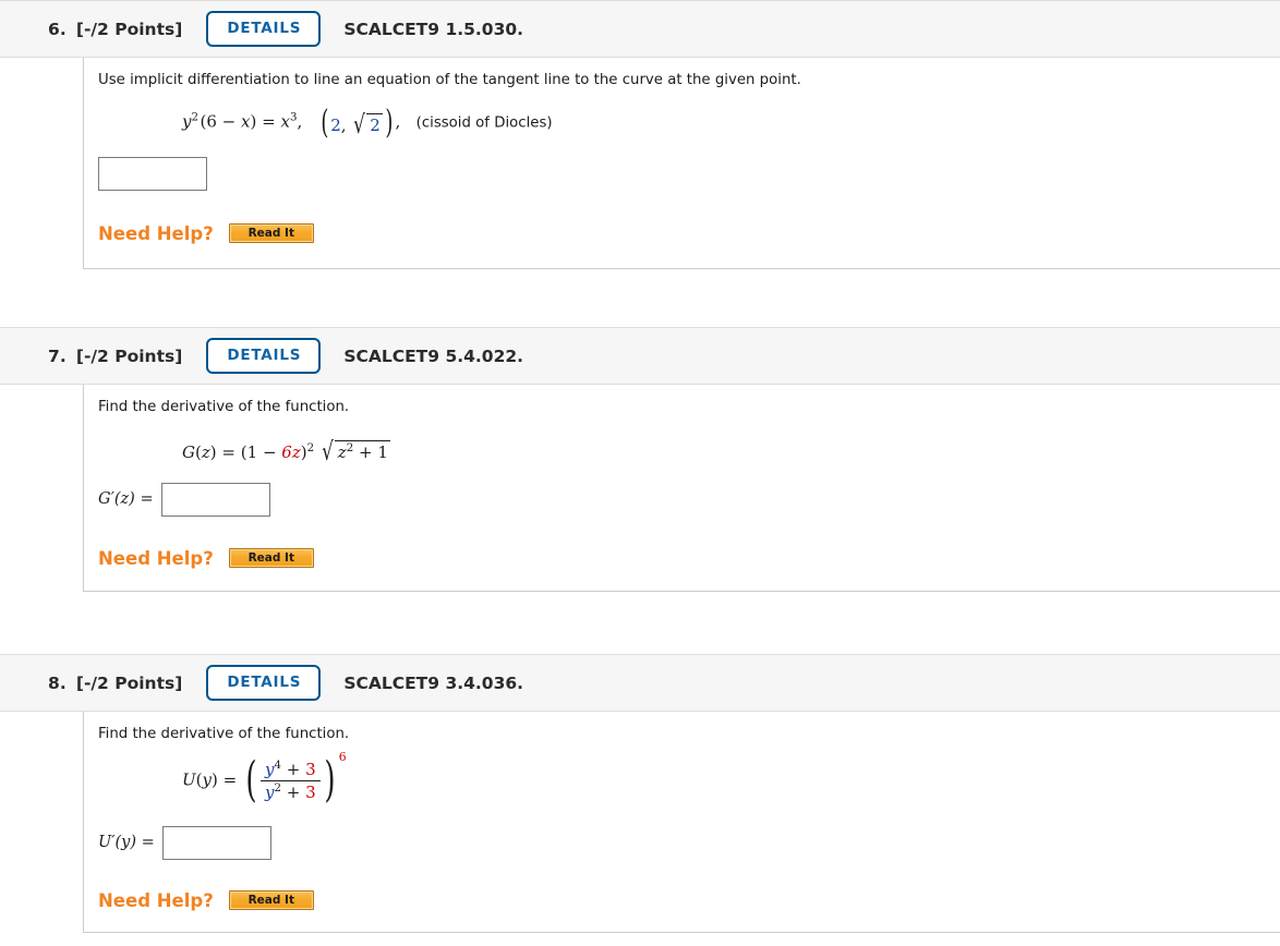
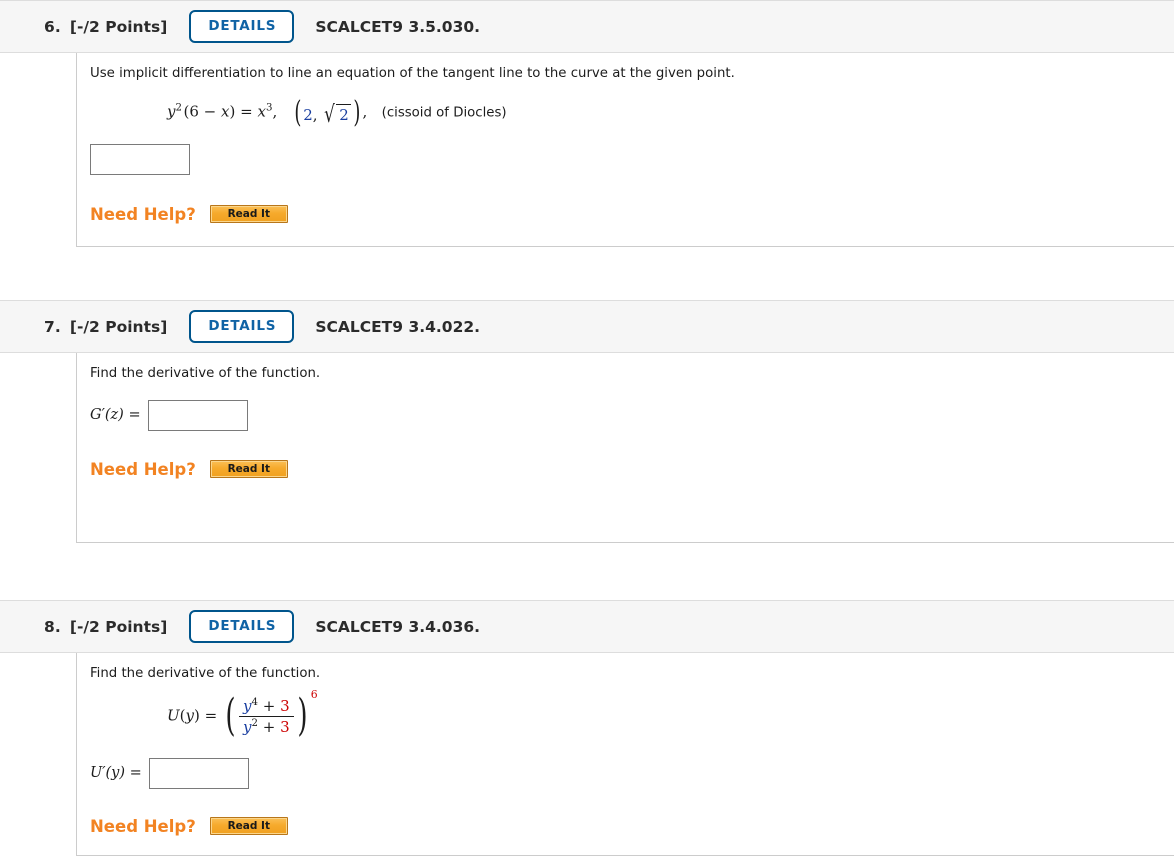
  6.
  [-/2 Points]
  DETAILS
- SCALCET9 1.5.030.
+ SCALCET9 3.5.030.
  Use implicit differentiation to line an equation of the tangent line to the curve at the given point.
  y2 (6 − x) = x3, ( 2, √ 2 ) , (cissoid of Diocles)
  Need Help?
  Read It
  7.
  [-/2 Points]
  DETAILS
- SCALCET9 5.4.022.
+ SCALCET9 3.4.022.
  Find the derivative of the function.
- G(z) = (1 − 6z)2 √ z2 + 1
  G′(z) =
  Need Help?
  Read It
  8.
  [-/2 Points]
  DETAILS
  SCALCET9 3.4.036.
  Find the derivative of the function.
  U(y) = (
  y4 + 3
  y2 + 3
  )
  6
  U′(y) =
  Need Help?
  Read It
